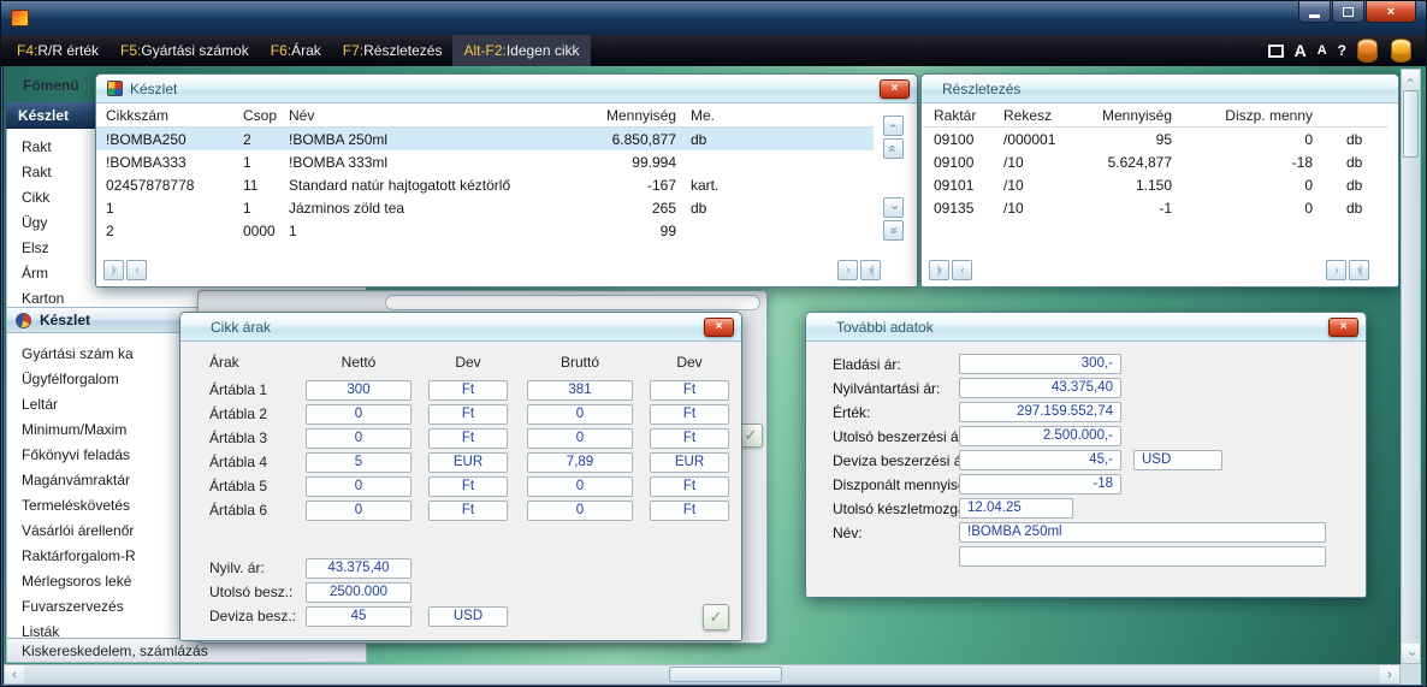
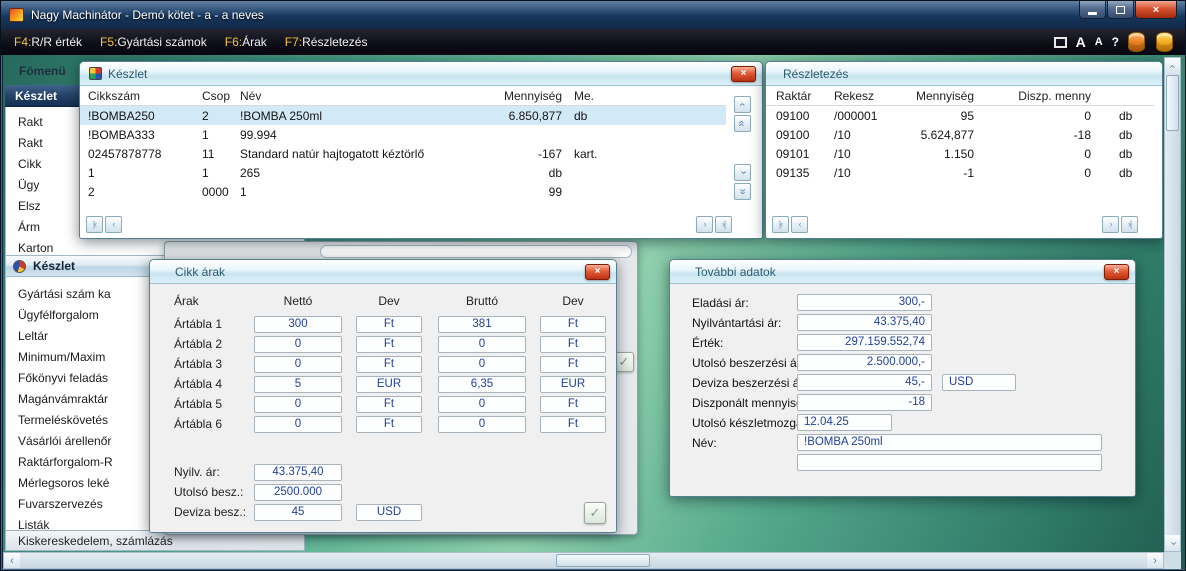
+ Nagy Machinátor - Demó kötet - a - a neves
  ×
  F4:
  R/R érték
  F5:
  Gyártási számok
  F6:
  Árak
  F7:
  Részletezés
- Alt-F2:
- Idegen cikk
  A
  A
  ?
  Fömenü
  Készlet
  Rakt
  Rakt
  Cikk
  Ügy
  Elsz
  Árm
  Karton
  Készlet
  Gyártási szám ka
  Ügyfélforgalom
  Leltár
  Minimum/Maxim
  Főkönyvi feladás
  Magánvámraktár
  Termeléskövetés
  Vásárlói árellenőr
  Raktárforgalom-R
  Mérlegsoros leké
  Fuvarszervezés
  Listák
  Kiskereskedelem, számlázás
  ✓
  Készlet
  ×
  Cikkszám
  Csop
  Név
  Mennyiség
  Me.
  !BOMBA250
  2
  !BOMBA 250ml
  6.850,877
  db
  !BOMBA333
  1
- !BOMBA 333ml
  99.994
  02457878778
  11
  Standard natúr hajtogatott kéztörlő
  -167
  kart.
  1
  1
- Jázminos zöld tea
  265
  db
  2
  0000
  1
  99
  |‹
  ‹
  ›
  ›|
  Részletezés
  Raktár
  Rekesz
  Mennyiség
  Diszp. menny
  09100
  /000001
  95
  0
  db
  09100
  /10
  5.624,877
  -18
  db
  09101
  /10
  1.150
  0
  db
  09135
  /10
  -1
  0
  db
  |‹
  ‹
  ›
  ›|
  Cikk árak
  ×
  Árak
  Nettó
  Dev
  Bruttó
  Dev
  Ártábla 1
  300
  Ft
  381
  Ft
  Ártábla 2
  0
  Ft
  0
  Ft
  Ártábla 3
  0
  Ft
  0
  Ft
  Ártábla 4
  5
  EUR
- 7,89
+ 6,35
  EUR
  Ártábla 5
  0
  Ft
  0
  Ft
  Ártábla 6
  0
  Ft
  0
  Ft
  Nyilv. ár:
  43.375,40
  Utolsó besz.:
  2500.000
  Deviza besz.:
  45
  USD
  ✓
  További adatok
  ×
  Eladási ár:
  300,-
  Nyilvántartási ár:
  43.375,40
  Érték:
  297.159.552,74
  Utolsó beszerzési á
  2.500.000,-
  Deviza beszerzési
  45,-
  USD
  Diszponált mennyis
  -18
  Utolsó készletmozg
  12.04.25
  Név:
  !BOMBA 250ml
  ‹
  ›
